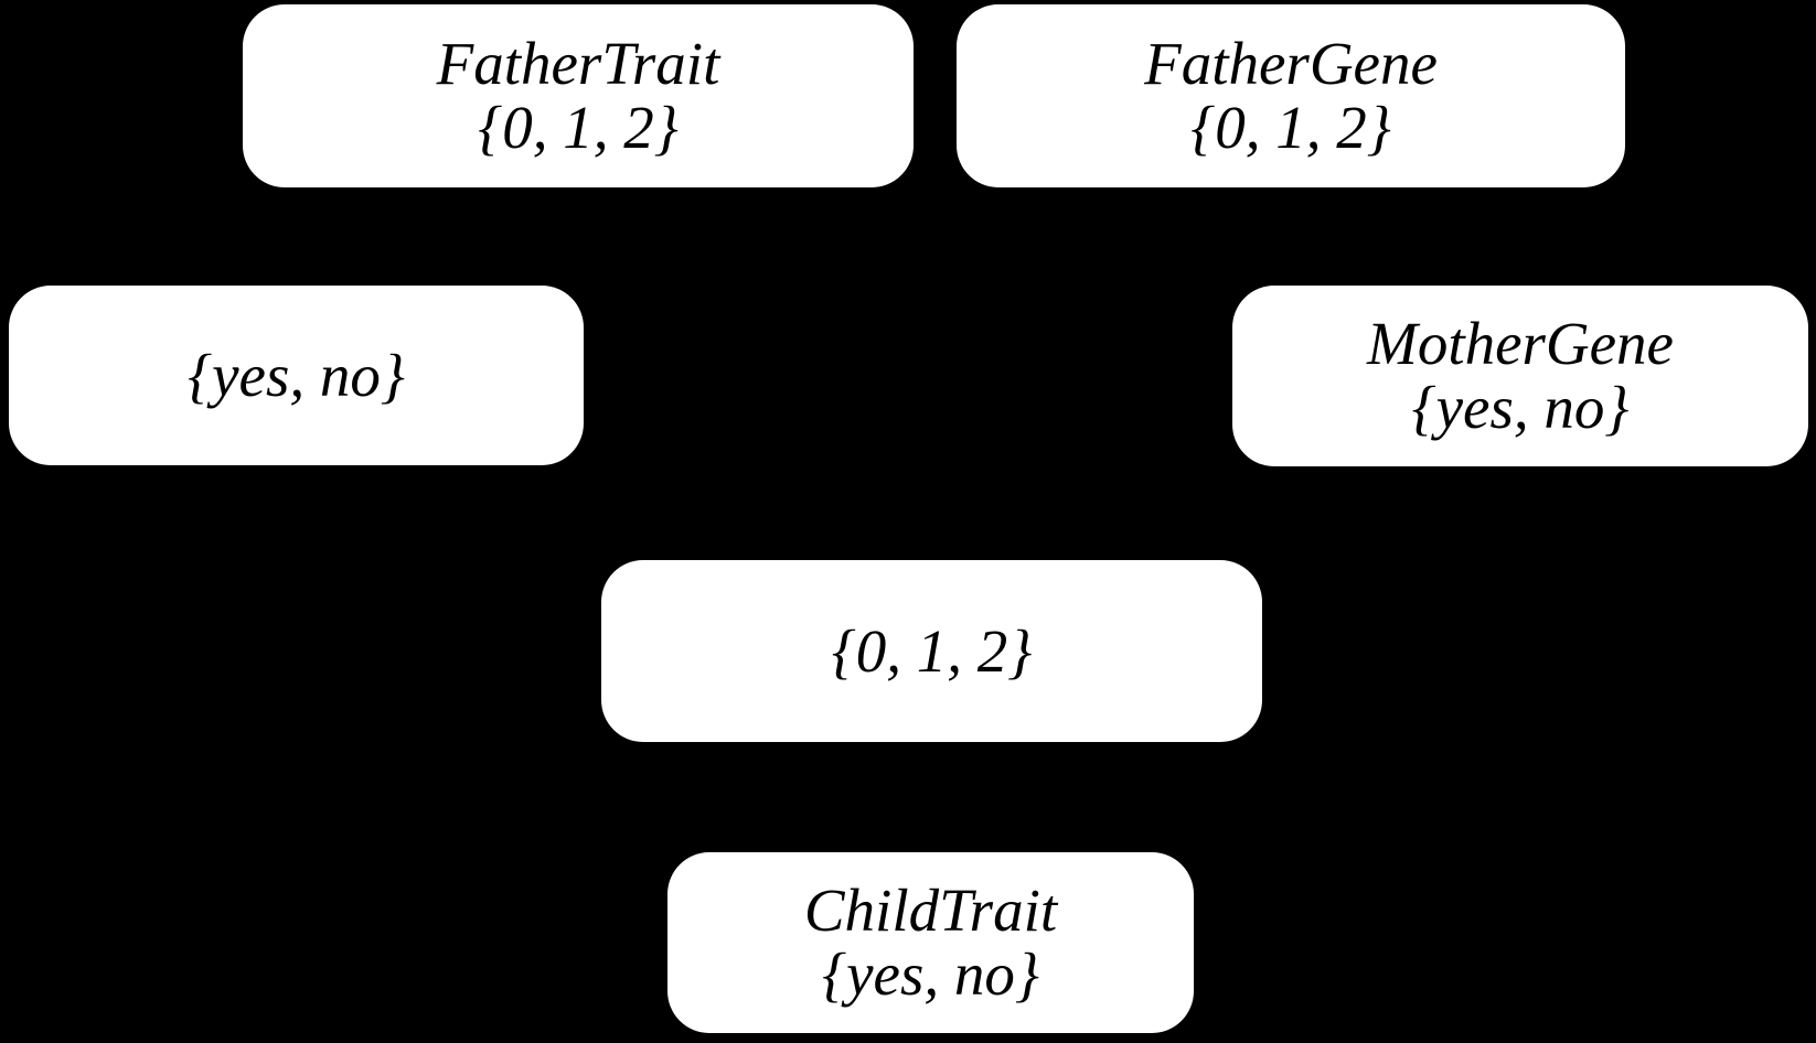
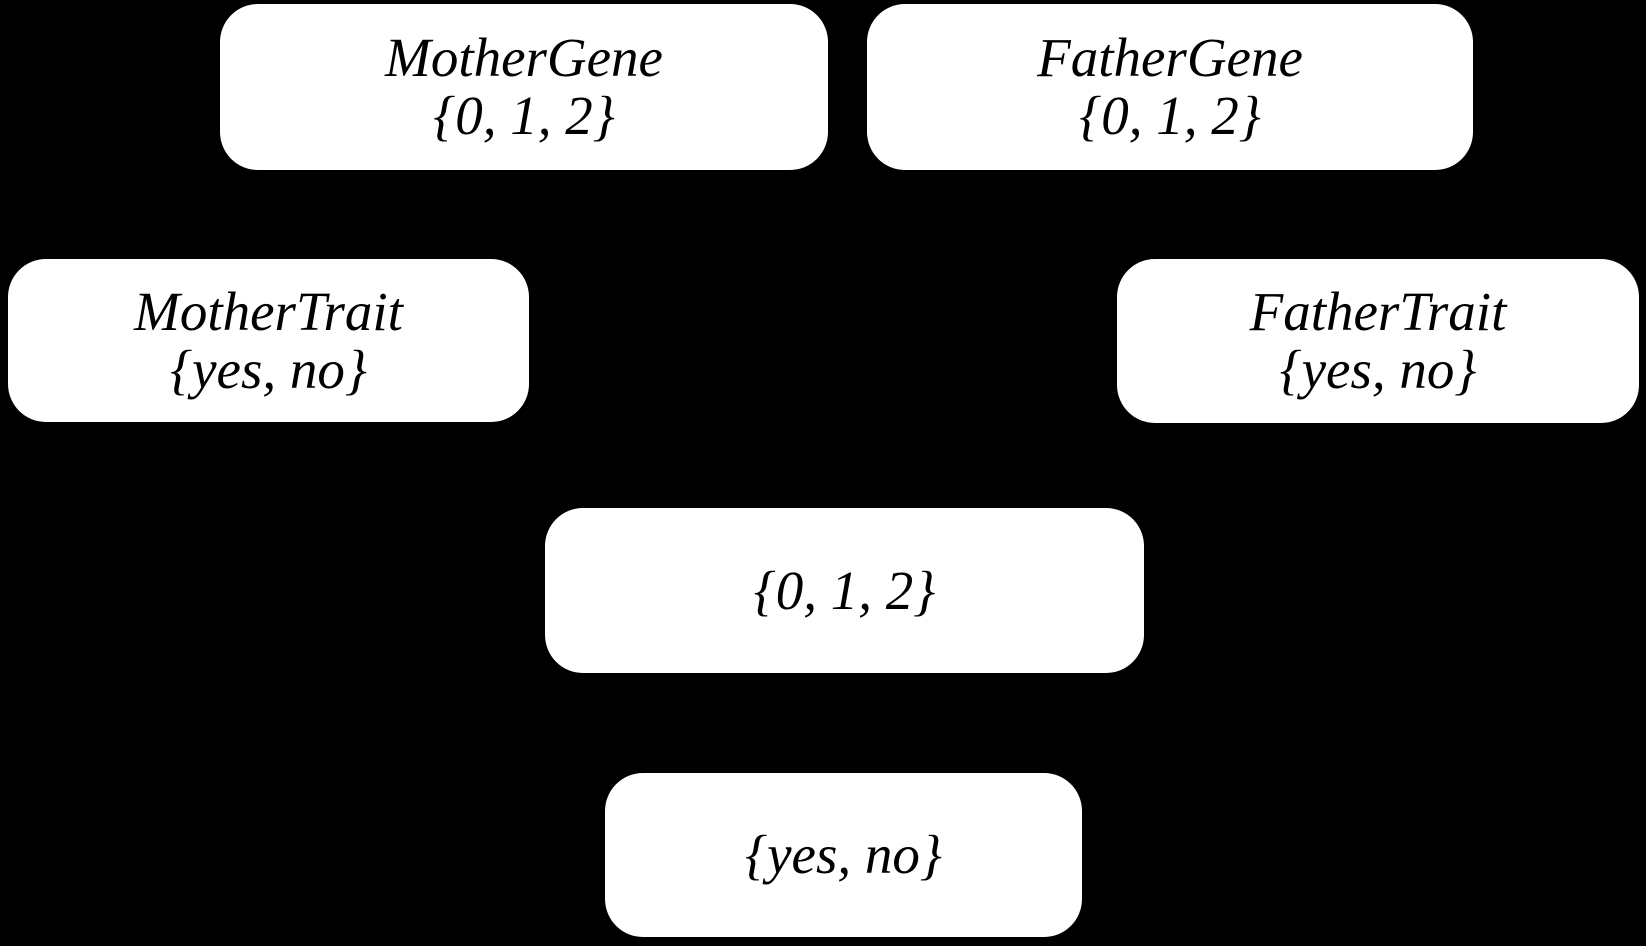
- FatherTrait
+ MotherGene
  {0, 1, 2}
  FatherGene
  {0, 1, 2}
+ MotherTrait
  {yes, no}
- MotherGene
+ FatherTrait
  {yes, no}
  {0, 1, 2}
- ChildTrait
  {yes, no}
